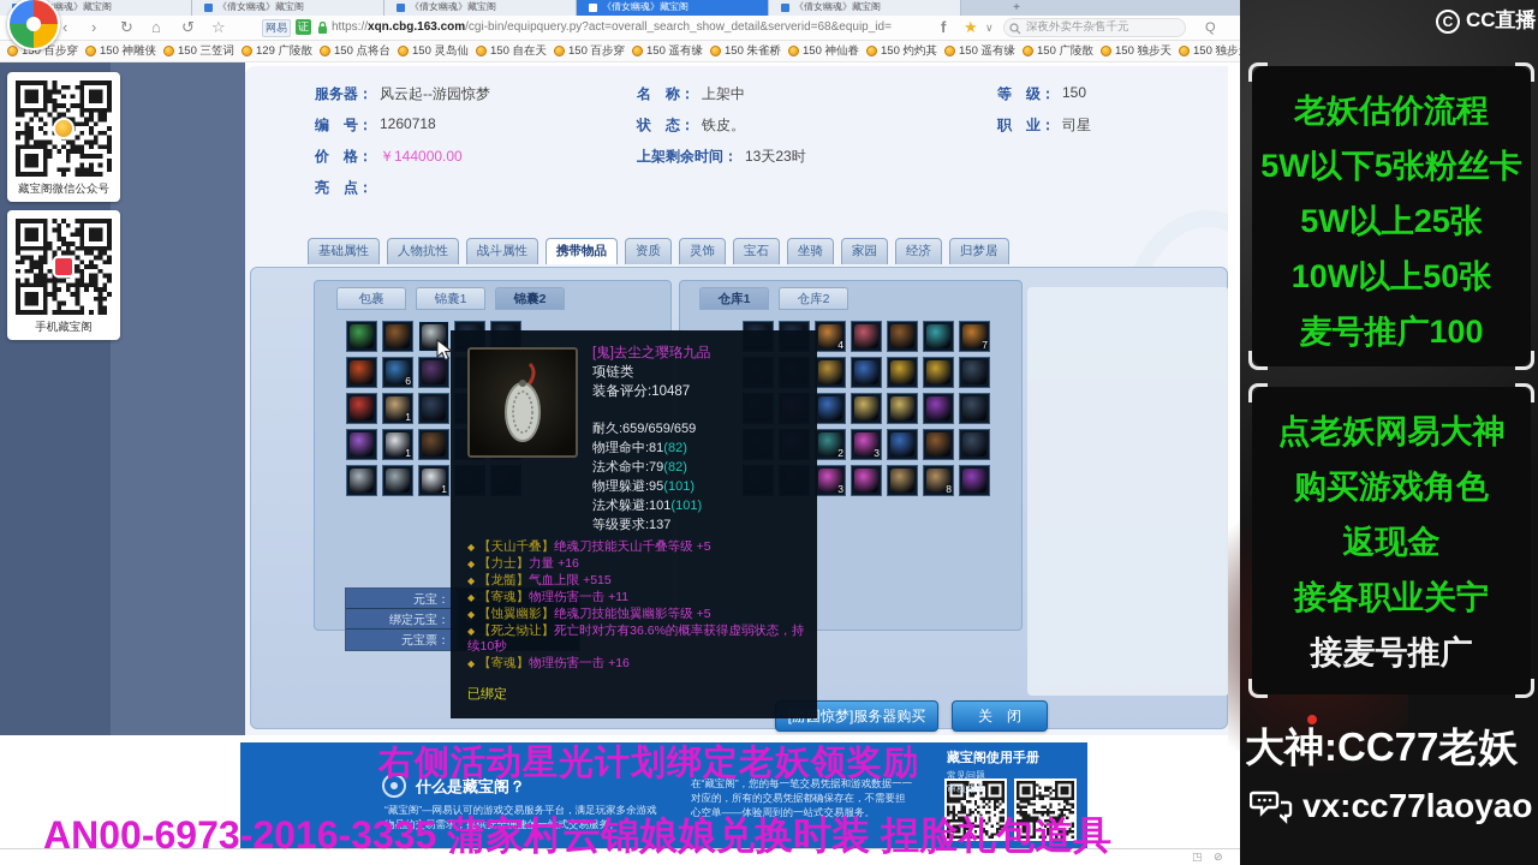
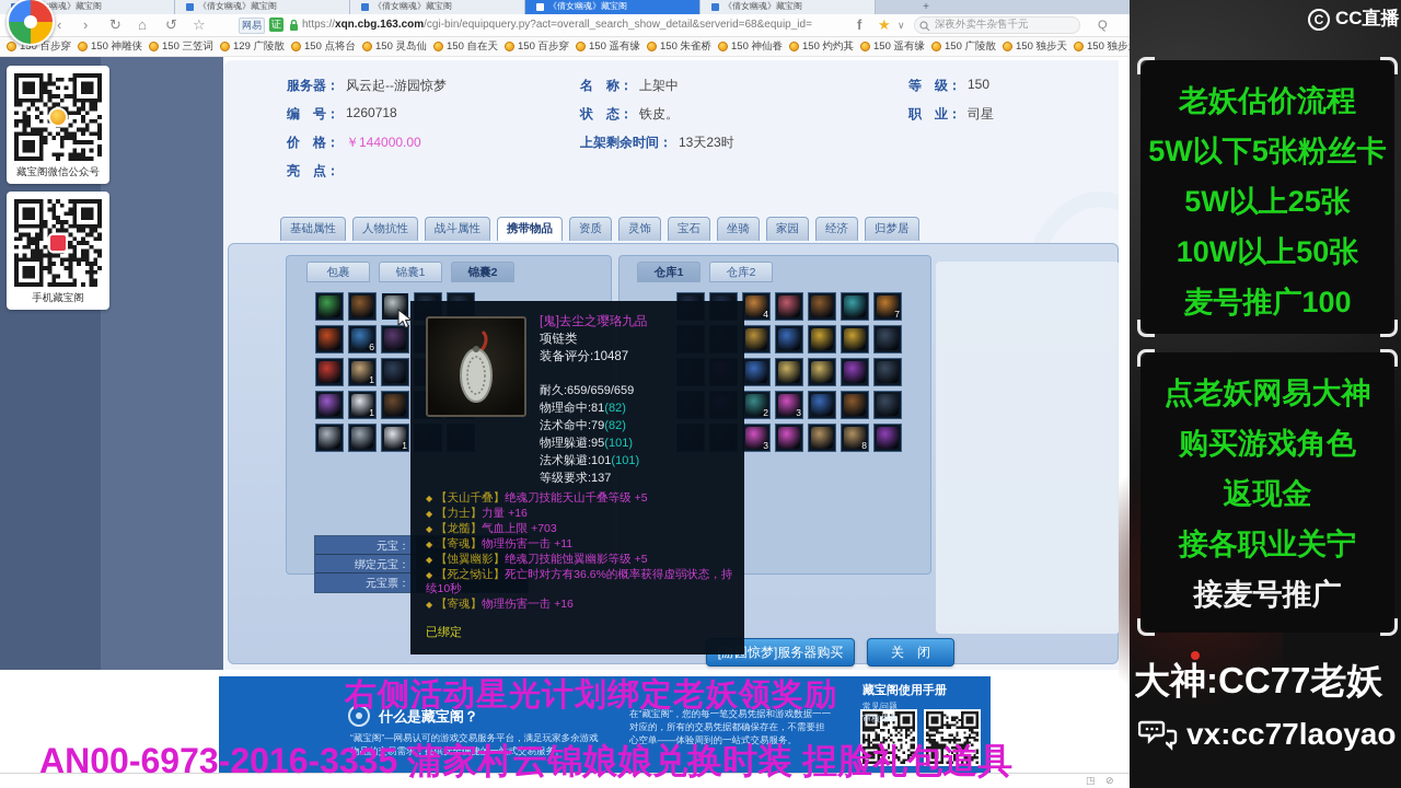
  《倩女幽魂》藏宝阁
  《倩女幽魂》藏宝阁
  《倩女幽魂》藏宝阁
  《倩女幽魂》藏宝阁
  +
  ‹
  ›
  ↻
  ⌂
  ↺
  ☆
  网易
  证
  https://xqn.cbg.163.com/cgi-bin/equipquery.py?act=overall_search_show_detail&serverid=68&equip_id=
  f
  ★
  ∨
  深夜外卖牛杂售千元
  Q
  150 百步穿
  150 神雕侠
  150 三笠词
  129 广陵散
  150 点将台
  150 灵岛仙
  150 自在天
  150 百步穿
  150 遥有缘
  150 朱雀桥
  150 神仙眷
  150 灼灼其
  150 遥有缘
  150 广陵散
  150 独步天
  150 独步
  藏宝阁微信公众号
  手机藏宝阁
  服务器：
  风云起--游园惊梦
  编 号：
  1260718
  价 格：
  ￥144000.00
  亮 点：
  名 称：
  上架中
  状 态：
  铁皮。
  上架剩余时间：
  13天23时
  等 级：
  150
  职 业：
  司星
  基础属性
  人物抗性
  战斗属性
  携带物品
  资质
  灵饰
  宝石
  坐骑
  家园
  经济
  归梦居
  包裹
  锦囊1
  锦囊2
  6
  1
  1
  1
  元宝：
  绑定元宝：
  元宝票：
  仓库1
  仓库2
  4
  7
  2
  3
  3
  8
  惊梦]服务器购买
  关 闭
  [鬼]去尘之璎珞九品
  项链类
  装备评分:10487
  耐久:659/659/659
  物理命中:81(82)
  法术命中:79(82)
  物理躲避:95(101)
  法术躲避:101(101)
  等级要求:137
  ◆ 【天山千叠】绝魂刀技能天山千叠等级 +5
  ◆ 【力士】力量 +16
- ◆ 【龙髓】气血上限 +515
+ ◆ 【龙髓】气血上限 +703
  ◆ 【寄魂】物理伤害一击 +11
  ◆ 【蚀翼幽影】绝魂刀技能蚀翼幽影等级 +5
  ◆ 【死之恸让】死亡时对方有36.6%的概率获得虚弱状态，持续10秒
  ◆ 【寄魂】物理伤害一击 +16
  已绑定
  什么是藏宝阁？
  “藏宝阁”—网易认可的游戏交易服务平台，满足玩家多余游戏物品的交易需求，提供安全便捷的一站式交易服务。
  在“藏宝阁”，您的每一笔交易凭据和游戏数据一一对应的，所有的交易凭据都确保存在，不需要担心空单——体验周到的一站式交易服务。
  藏宝阁使用手册
  常见问题
  审核相关
  ◳
  ⊘
  C
  CC直播
  老妖估价流程
  5W以下5张粉丝卡
  5W以上25张
  10W以上50张
  麦号推广100
  点老妖网易大神
  购买游戏角色
  返现金
  接各职业关宁
  接麦号推广
  大神:CC77老妖
  vx:cc77laoyao
  右侧活动星光计划绑定老妖领奖励
  AN00-6973-2016-3335 蒲家村云锦娘娘兑换时装 捏脸礼包道具
